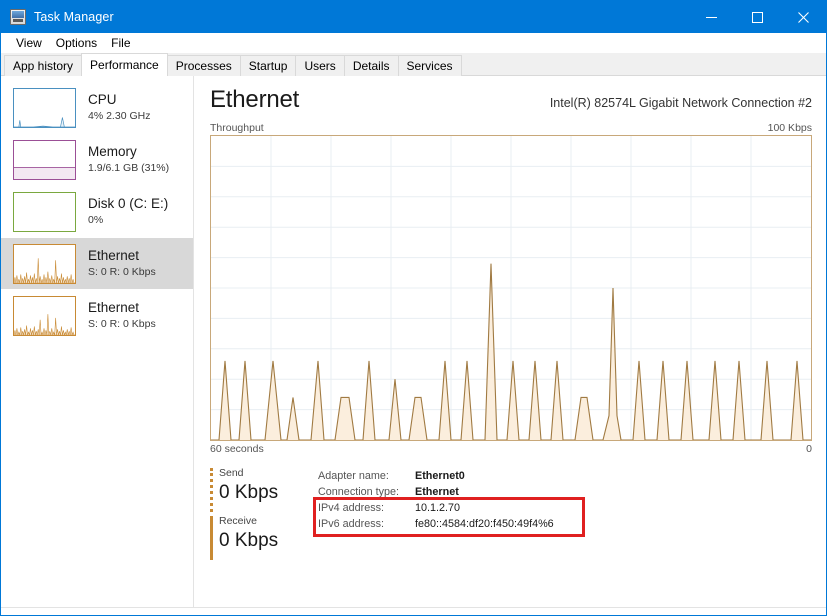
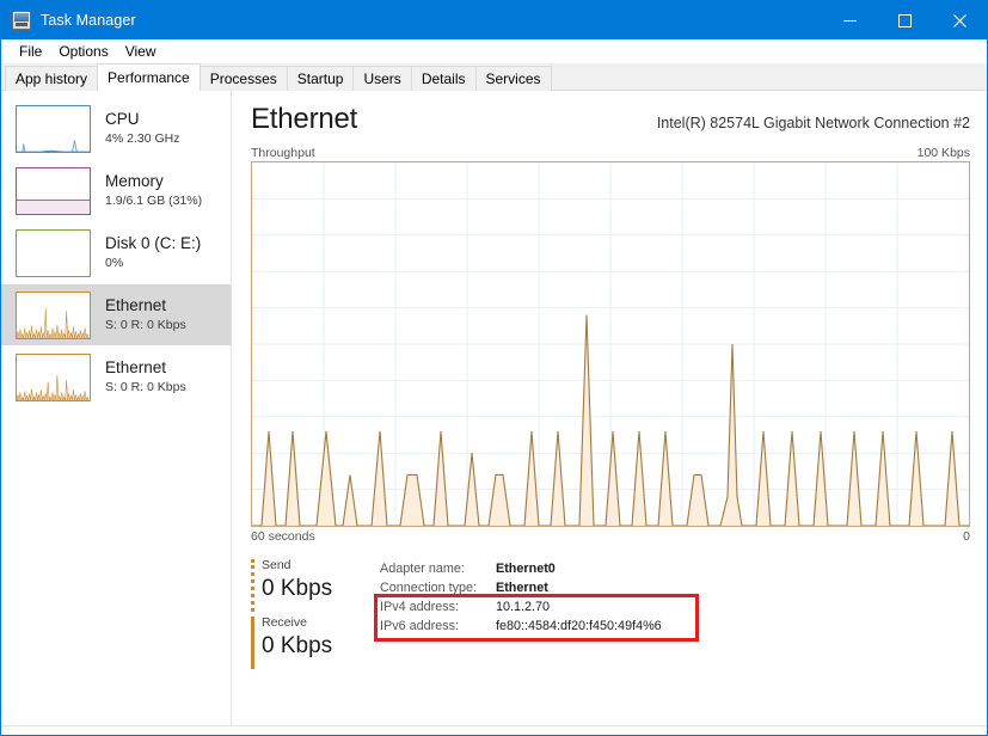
  Task Manager
- View
+ File
  Options
- File
+ View
  App history
  Performance
  Processes
  Startup
  Users
  Details
  Services
  CPU
  4% 2.30 GHz
  Memory
  1.9/6.1 GB (31%)
  Disk 0 (C: E:)
  0%
  Ethernet
  S: 0 R: 0 Kbps
  Ethernet
  S: 0 R: 0 Kbps
  Ethernet
  Intel(R) 82574L Gigabit Network Connection #2
  Throughput
  100 Kbps
  60 seconds
  0
  Send
  0 Kbps
  Receive
  0 Kbps
  Adapter name:
  Ethernet0
  Connection type:
  Ethernet
  IPv4 address:
  10.1.2.70
  IPv6 address:
  fe80::4584:df20:f450:49f4%6
